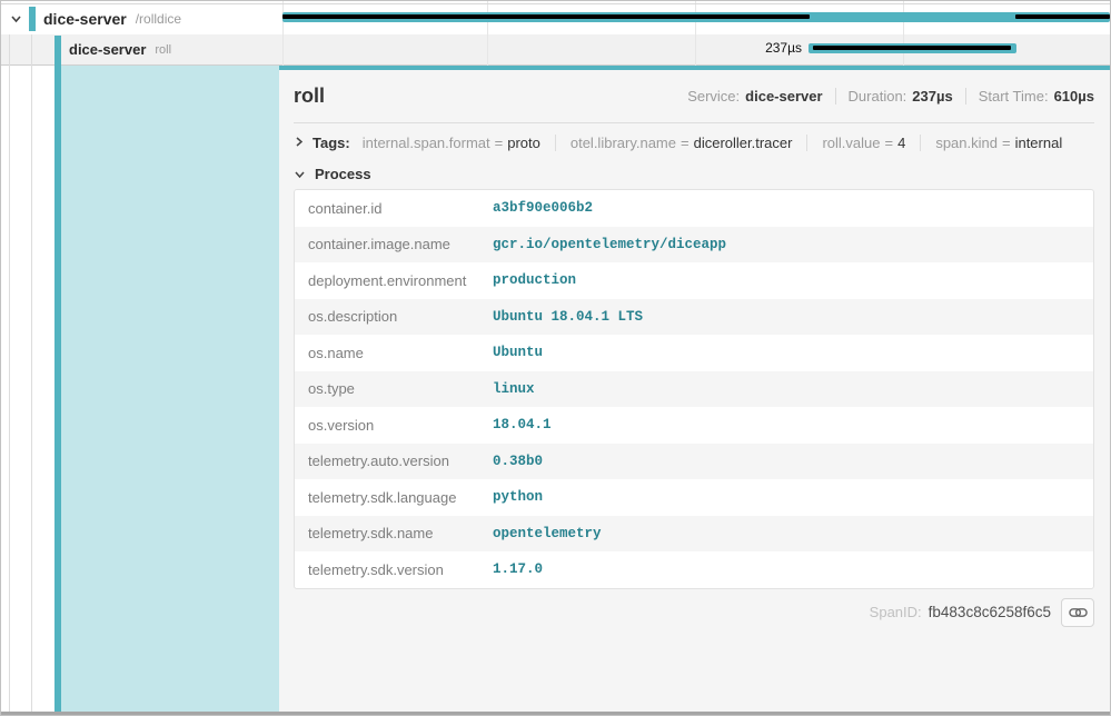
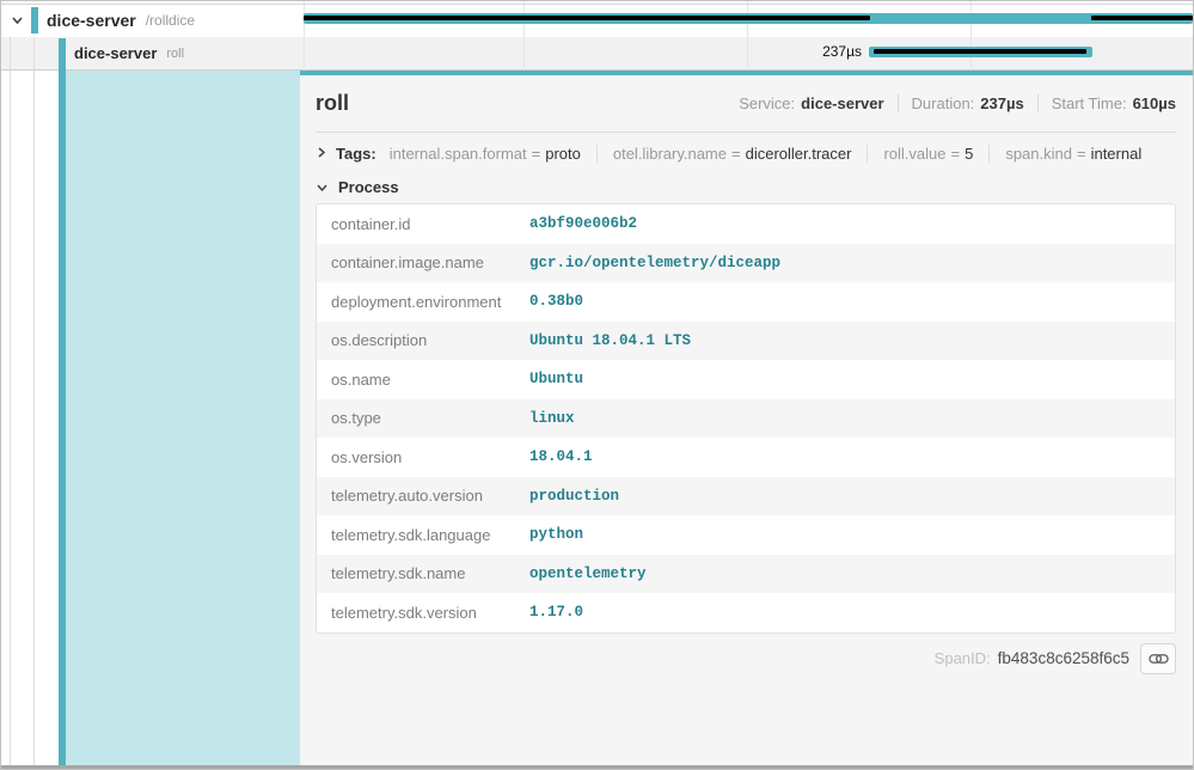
  dice-server
  /rolldice
  dice-server
  roll
  237µs
  roll
  Service:
  dice-server
  Duration:
  237µs
  Start Time:
  610µs
  Tags:
  internal.span.format = proto
  otel.library.name = diceroller.tracer
- roll.value = 4
+ roll.value = 5
  span.kind = internal
  Process
  container.id
  a3bf90e006b2
  container.image.name
  gcr.io/opentelemetry/diceapp
  deployment.environment
- production
+ 0.38b0
  os.description
  Ubuntu 18.04.1 LTS
  os.name
  Ubuntu
  os.type
  linux
  os.version
  18.04.1
  telemetry.auto.version
- 0.38b0
+ production
  telemetry.sdk.language
  python
  telemetry.sdk.name
  opentelemetry
  telemetry.sdk.version
  1.17.0
  SpanID:
  fb483c8c6258f6c5
